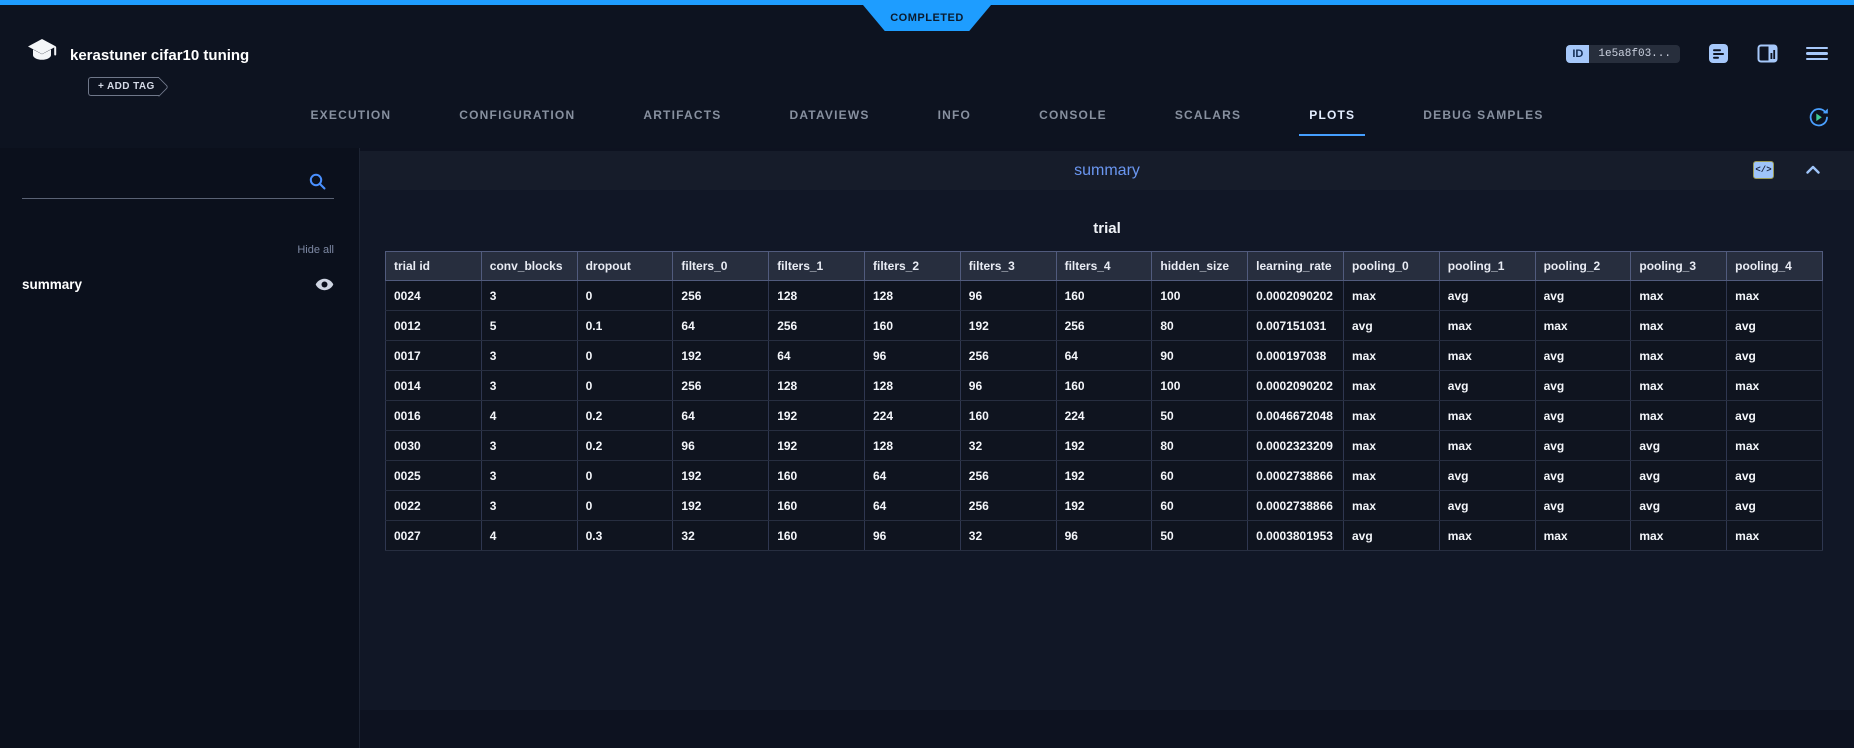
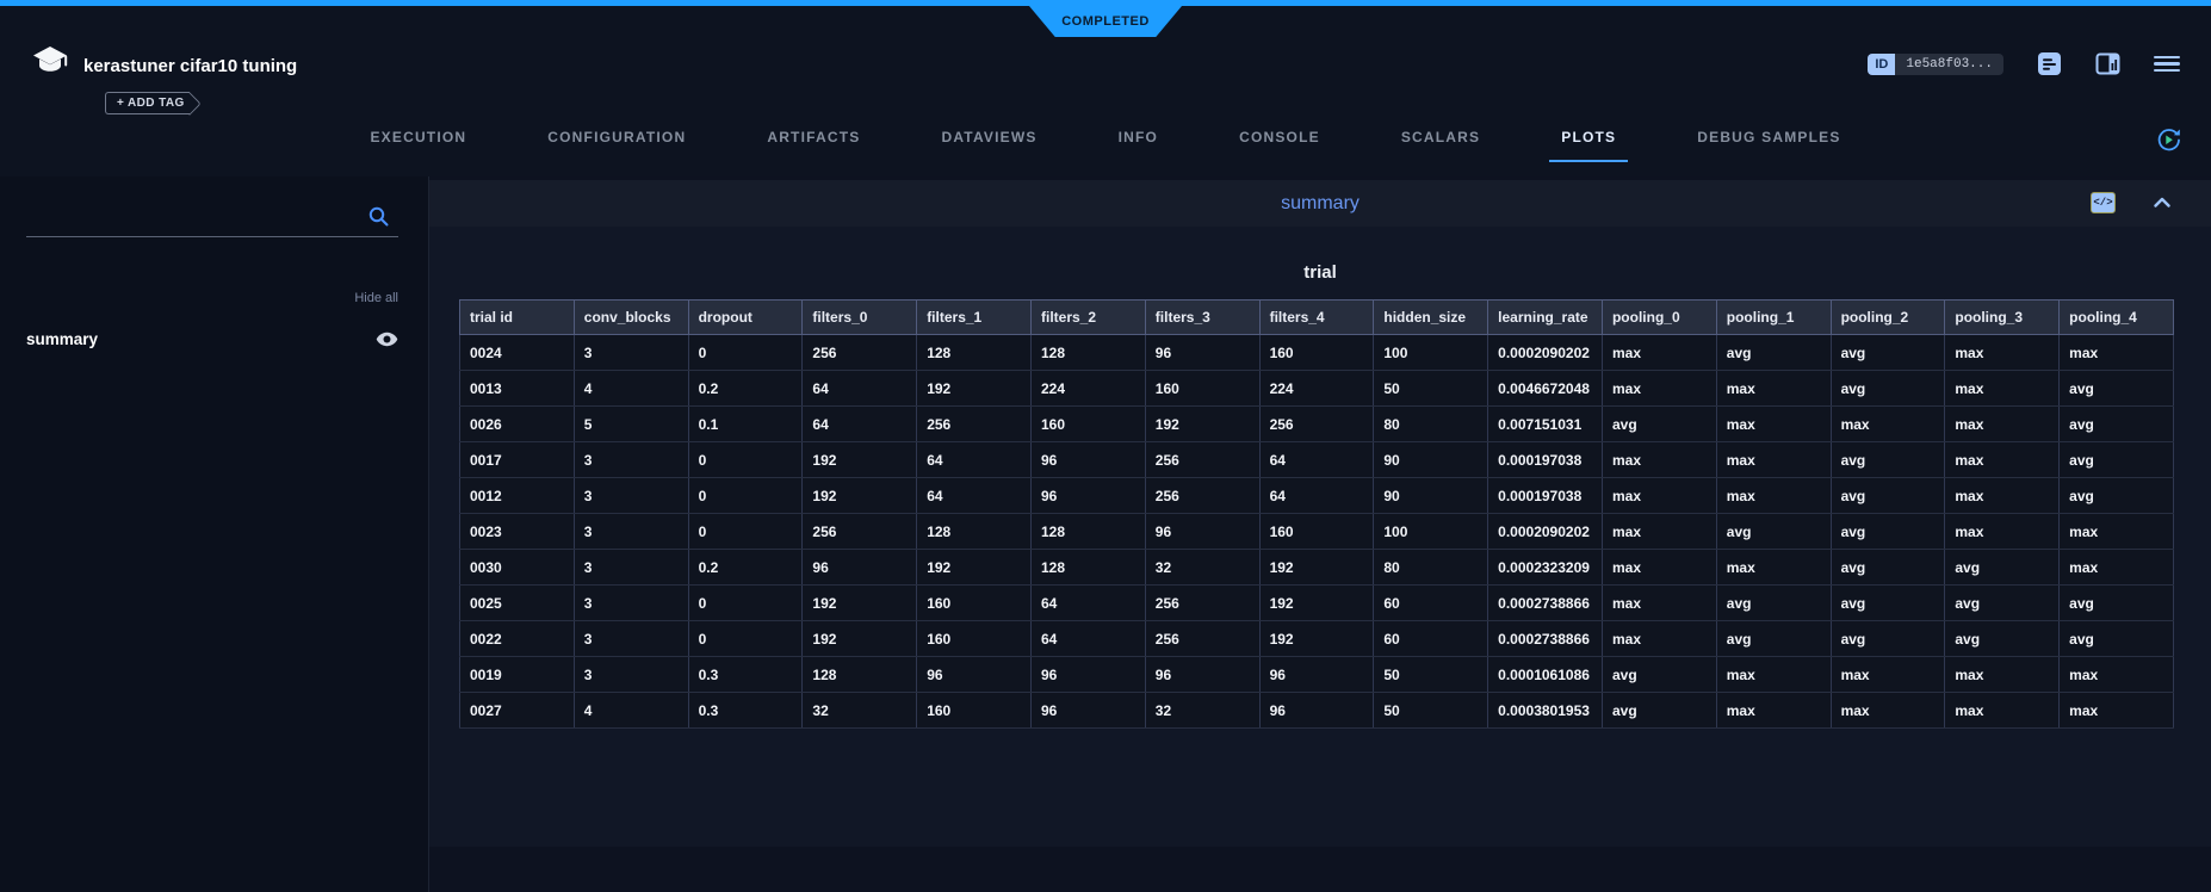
  COMPLETED
  kerastuner cifar10 tuning
  + ADD TAG
  ID
  1e5a8f03...
  EXECUTION
  CONFIGURATION
  ARTIFACTS
  DATAVIEWS
  INFO
  CONSOLE
  SCALARS
  PLOTS
  DEBUG SAMPLES
  Hide all
  summary
  summary
  </>
  trial
  trial id	conv_blocks	dropout	filters_0	filters_1	filters_2	filters_3	filters_4	hidden_size	learning_rate	pooling_0	pooling_1	pooling_2	pooling_3	pooling_4
  0024	3	0	256	128	128	96	160	100	0.0002090202	max	avg	avg	max	max
+ 0013	4	0.2	64	192	224	160	224	50	0.0046672048	max	max	avg	max	avg
- 0012	5	0.1	64	256	160	192	256	80	0.007151031	avg	max	max	max	avg
+ 0026	5	0.1	64	256	160	192	256	80	0.007151031	avg	max	max	max	avg
  0017	3	0	192	64	96	256	64	90	0.000197038	max	max	avg	max	avg
+ 0012	3	0	192	64	96	256	64	90	0.000197038	max	max	avg	max	avg
- 0014	3	0	256	128	128	96	160	100	0.0002090202	max	avg	avg	max	max
+ 0023	3	0	256	128	128	96	160	100	0.0002090202	max	avg	avg	max	max
- 0016	4	0.2	64	192	224	160	224	50	0.0046672048	max	max	avg	max	avg
  0030	3	0.2	96	192	128	32	192	80	0.0002323209	max	max	avg	avg	max
  0025	3	0	192	160	64	256	192	60	0.0002738866	max	avg	avg	avg	avg
  0022	3	0	192	160	64	256	192	60	0.0002738866	max	avg	avg	avg	avg
+ 0019	3	0.3	128	96	96	96	96	50	0.0001061086	avg	max	max	max	max
  0027	4	0.3	32	160	96	32	96	50	0.0003801953	avg	max	max	max	max
